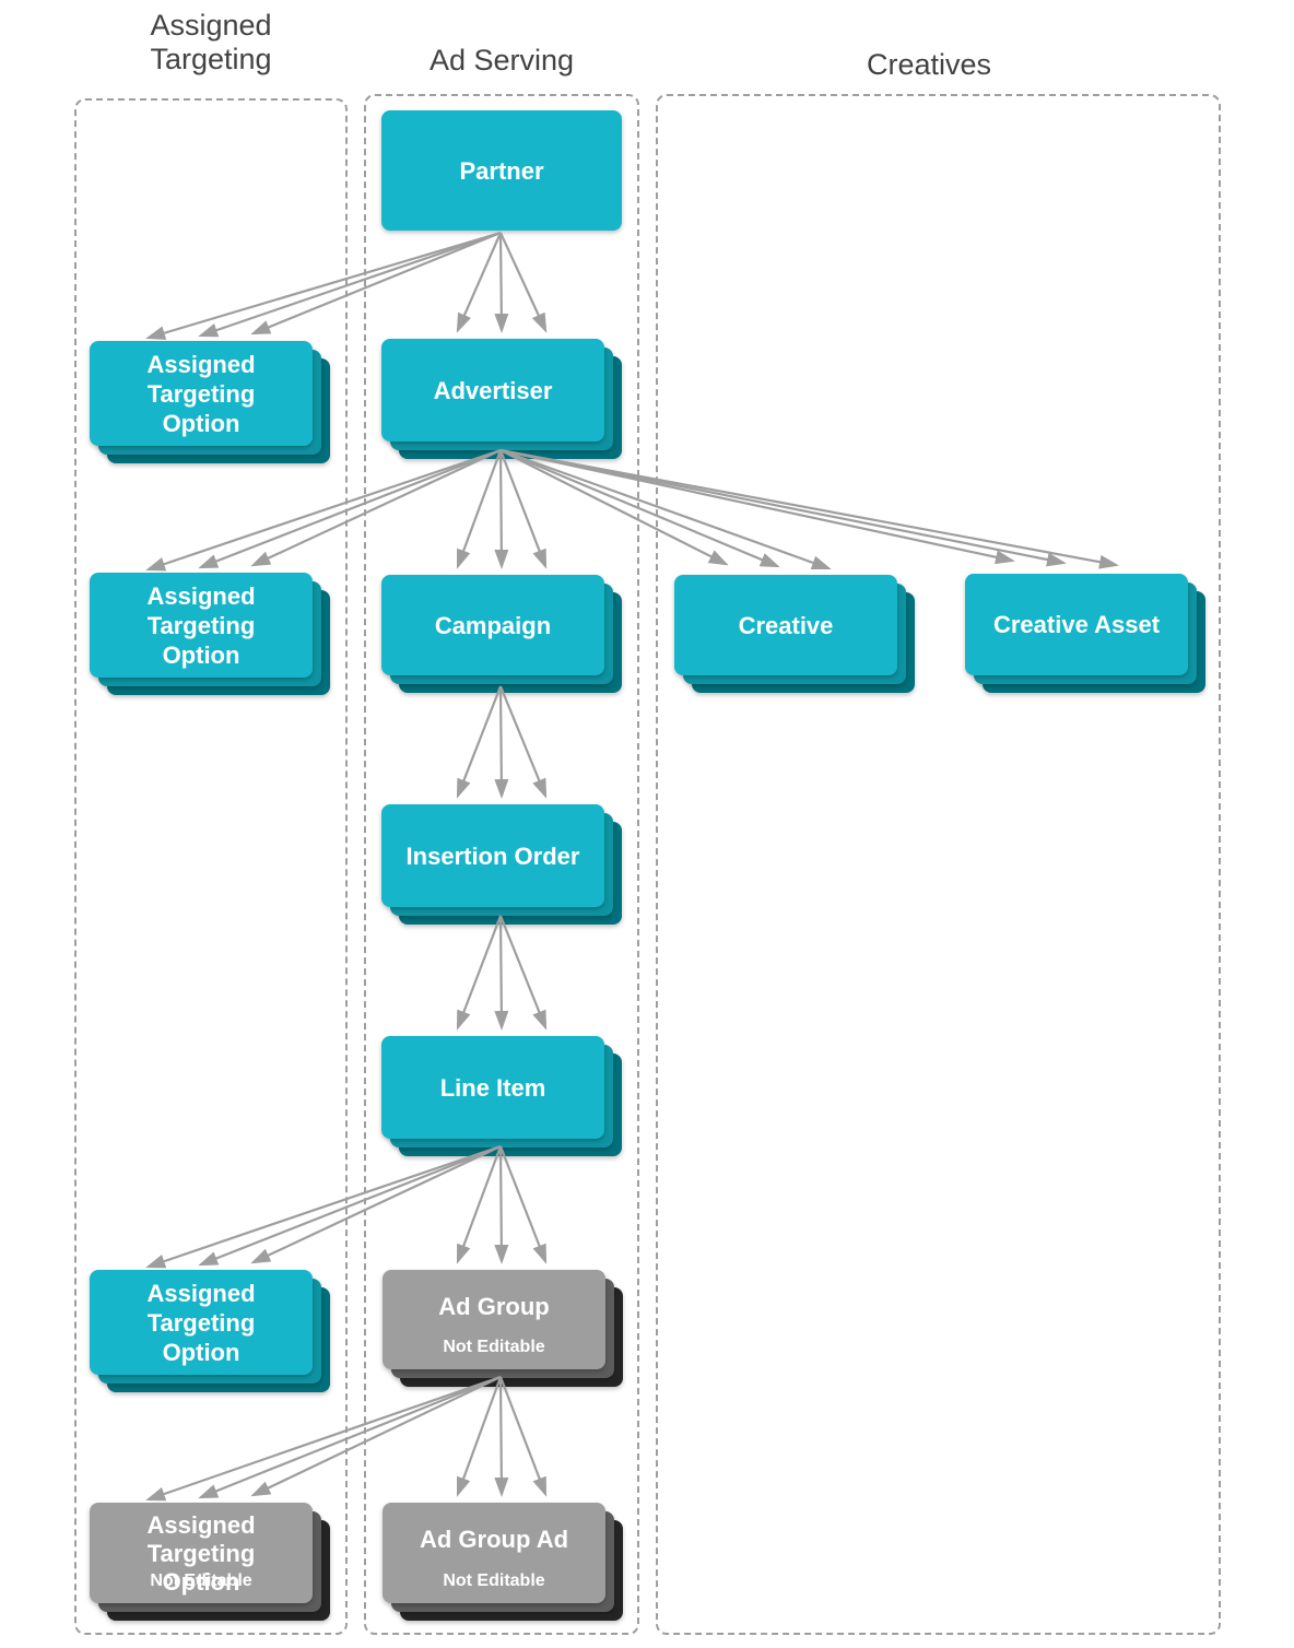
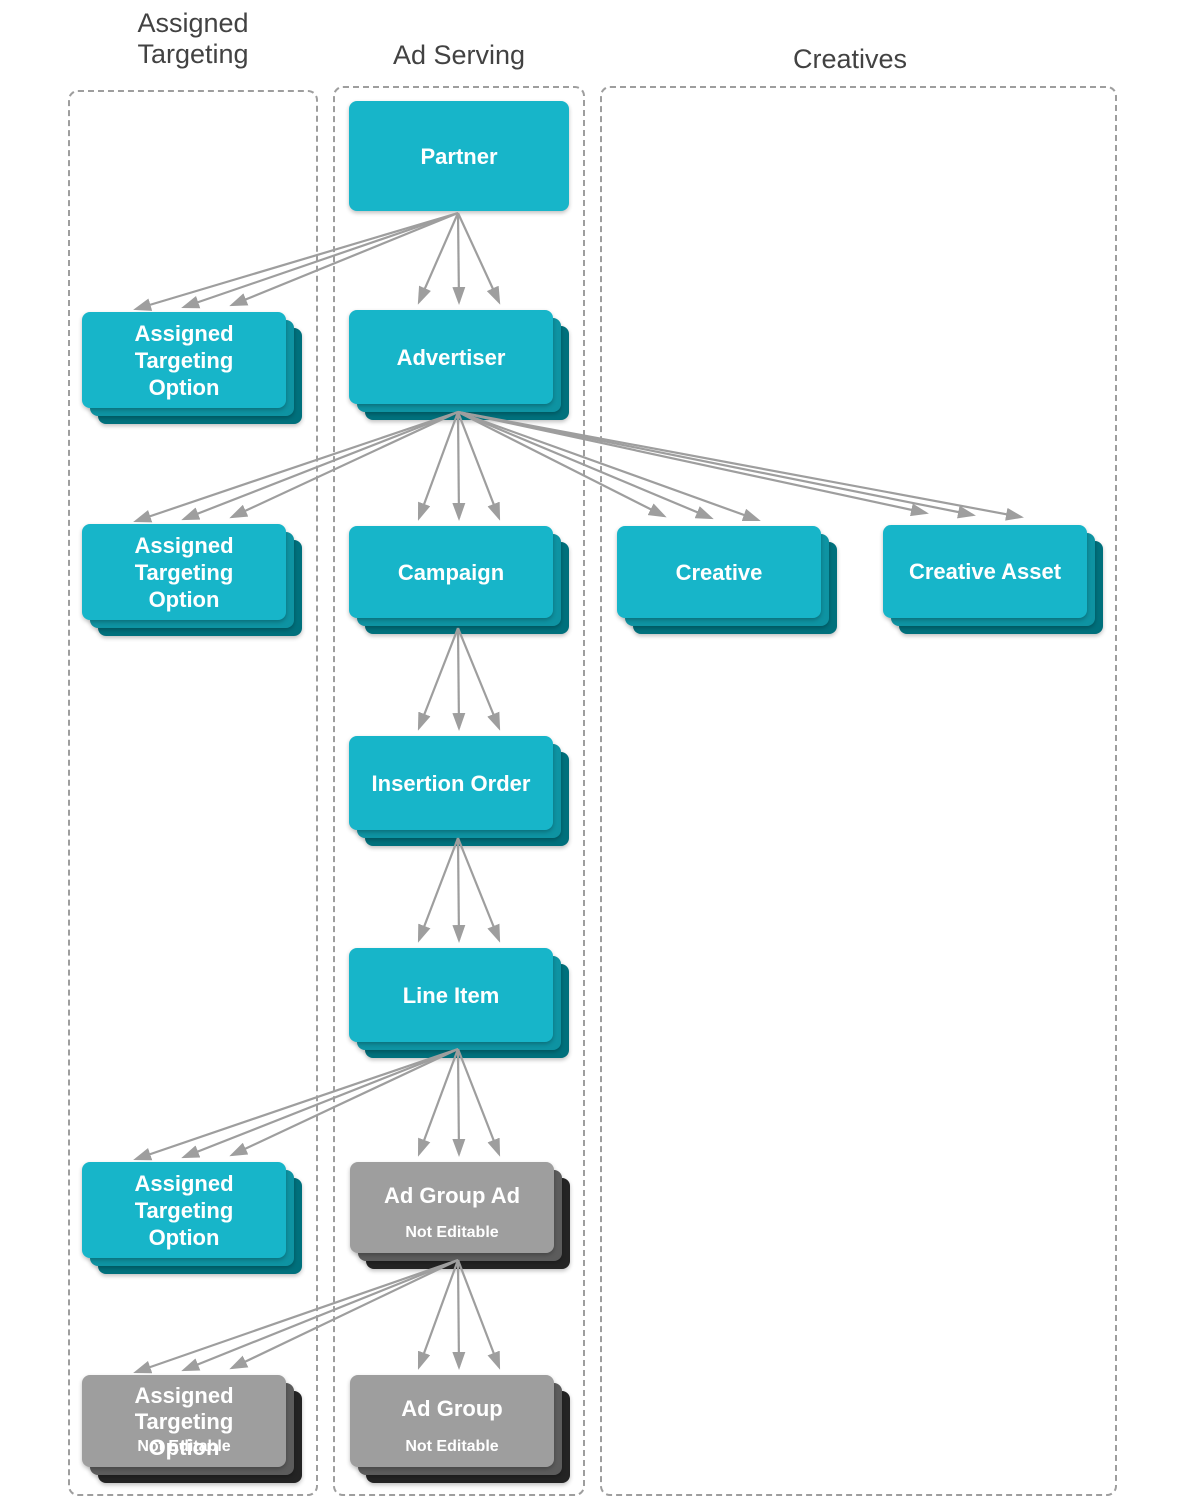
  Assigned Targeting
  Ad Serving
  Creatives
  Partner
  Advertiser
  Assigned Targeting Option
  Campaign
  Assigned Targeting Option
  Creative
  Creative Asset
  Insertion Order
  Line Item
  Assigned Targeting Option
- Ad Group
+ Ad Group Ad
  Not Editable
  Assigned Targeting Option
  Not Editable
- Ad Group Ad
+ Ad Group
  Not Editable
